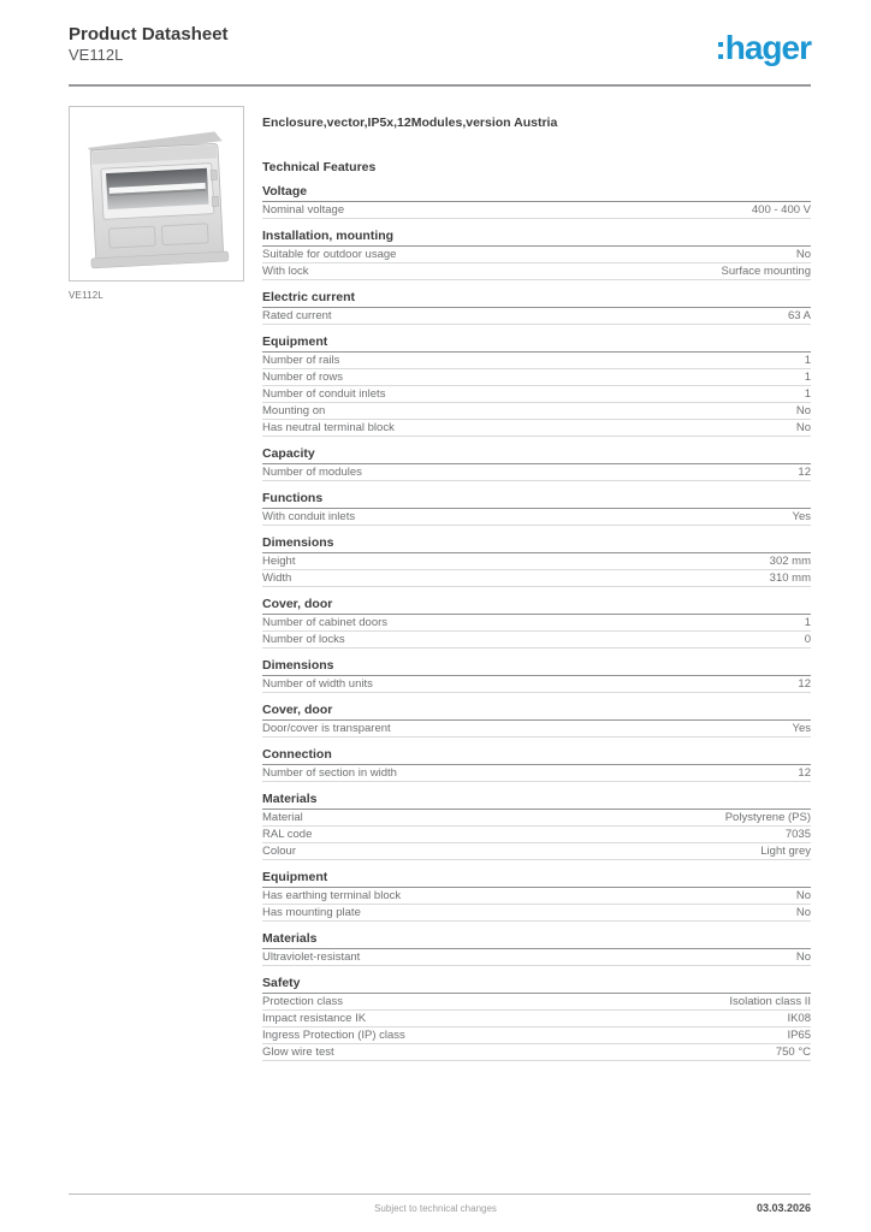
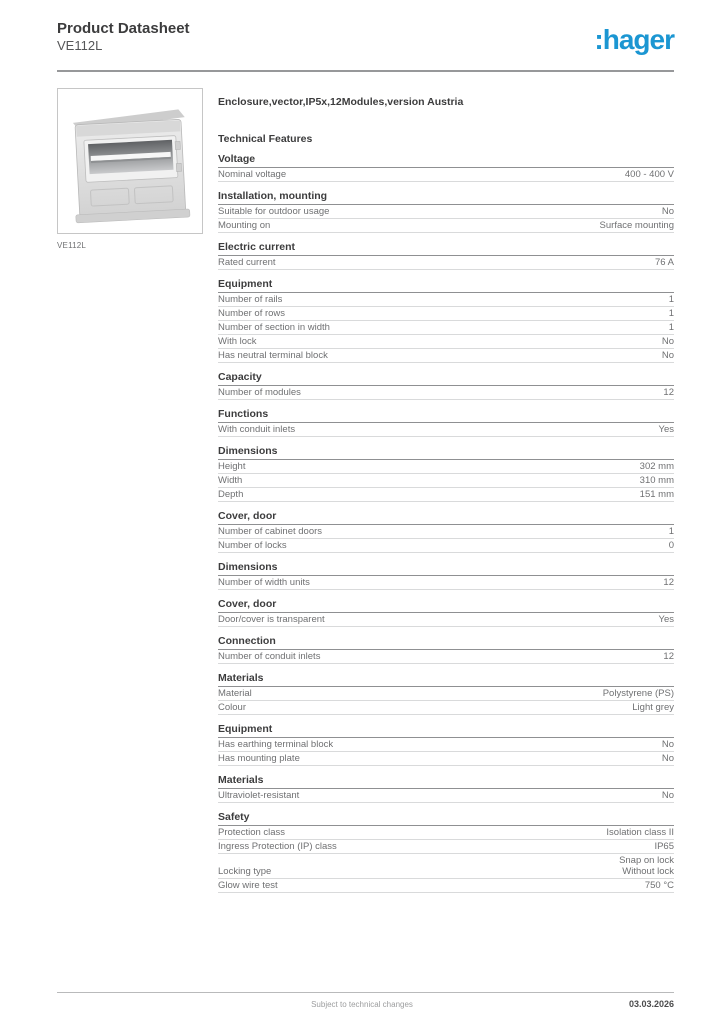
  Product Datasheet
  VE112L
  :hager
  VE112L
  Enclosure,vector,IP5x,12Modules,version Austria
  Technical Features
  Voltage
  Nominal voltage
  400 - 400 V
  Installation, mounting
  Suitable for outdoor usage
  No
- With lock
+ Mounting on
  Surface mounting
  Electric current
  Rated current
- 63 A
+ 76 A
  Equipment
  Number of rails
  1
  Number of rows
  1
- Number of conduit inlets
+ Number of section in width
  1
- Mounting on
+ With lock
  No
  Has neutral terminal block
  No
  Capacity
  Number of modules
  12
  Functions
  With conduit inlets
  Yes
  Dimensions
  Height
  302 mm
  Width
  310 mm
+ Depth
+ 151 mm
  Cover, door
  Number of cabinet doors
  1
  Number of locks
  0
  Dimensions
  Number of width units
  12
  Cover, door
  Door/cover is transparent
  Yes
  Connection
- Number of section in width
+ Number of conduit inlets
  12
  Materials
  Material
  Polystyrene (PS)
- RAL code
- 7035
  Colour
  Light grey
  Equipment
  Has earthing terminal block
  No
  Has mounting plate
  No
  Materials
  Ultraviolet-resistant
  No
  Safety
  Protection class
  Isolation class II
- Impact resistance IK
- IK08
  Ingress Protection (IP) class
  IP65
+ Locking type
+ Snap on lock
+ Without lock
  Glow wire test
  750 °C
  Subject to technical changes
  03.03.2026
